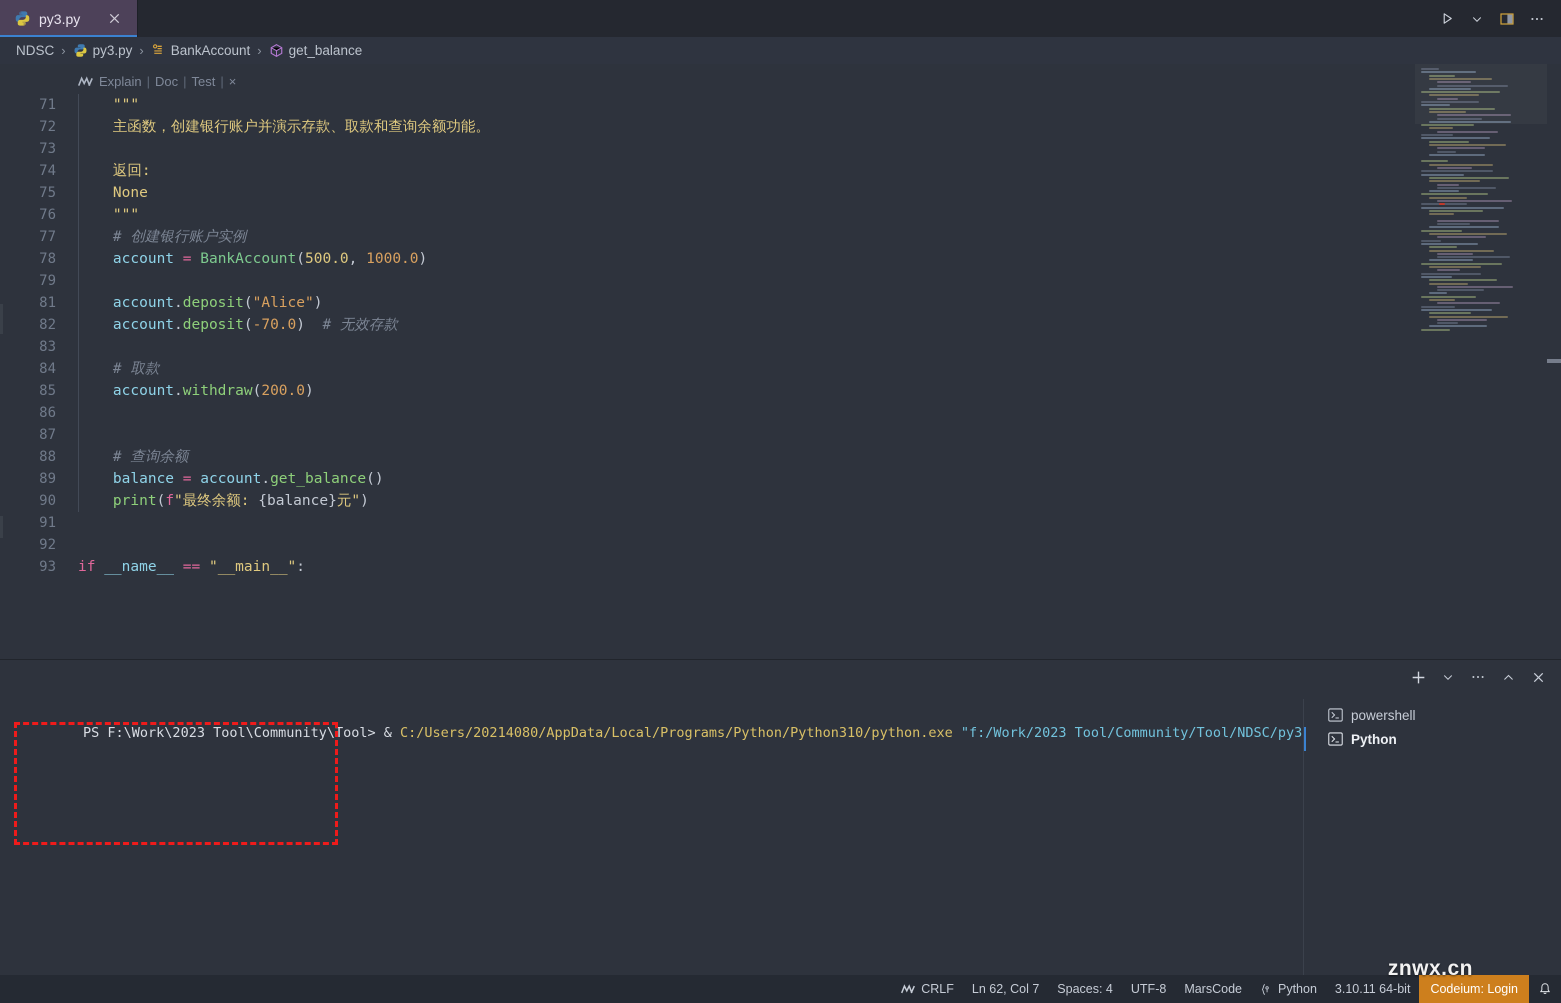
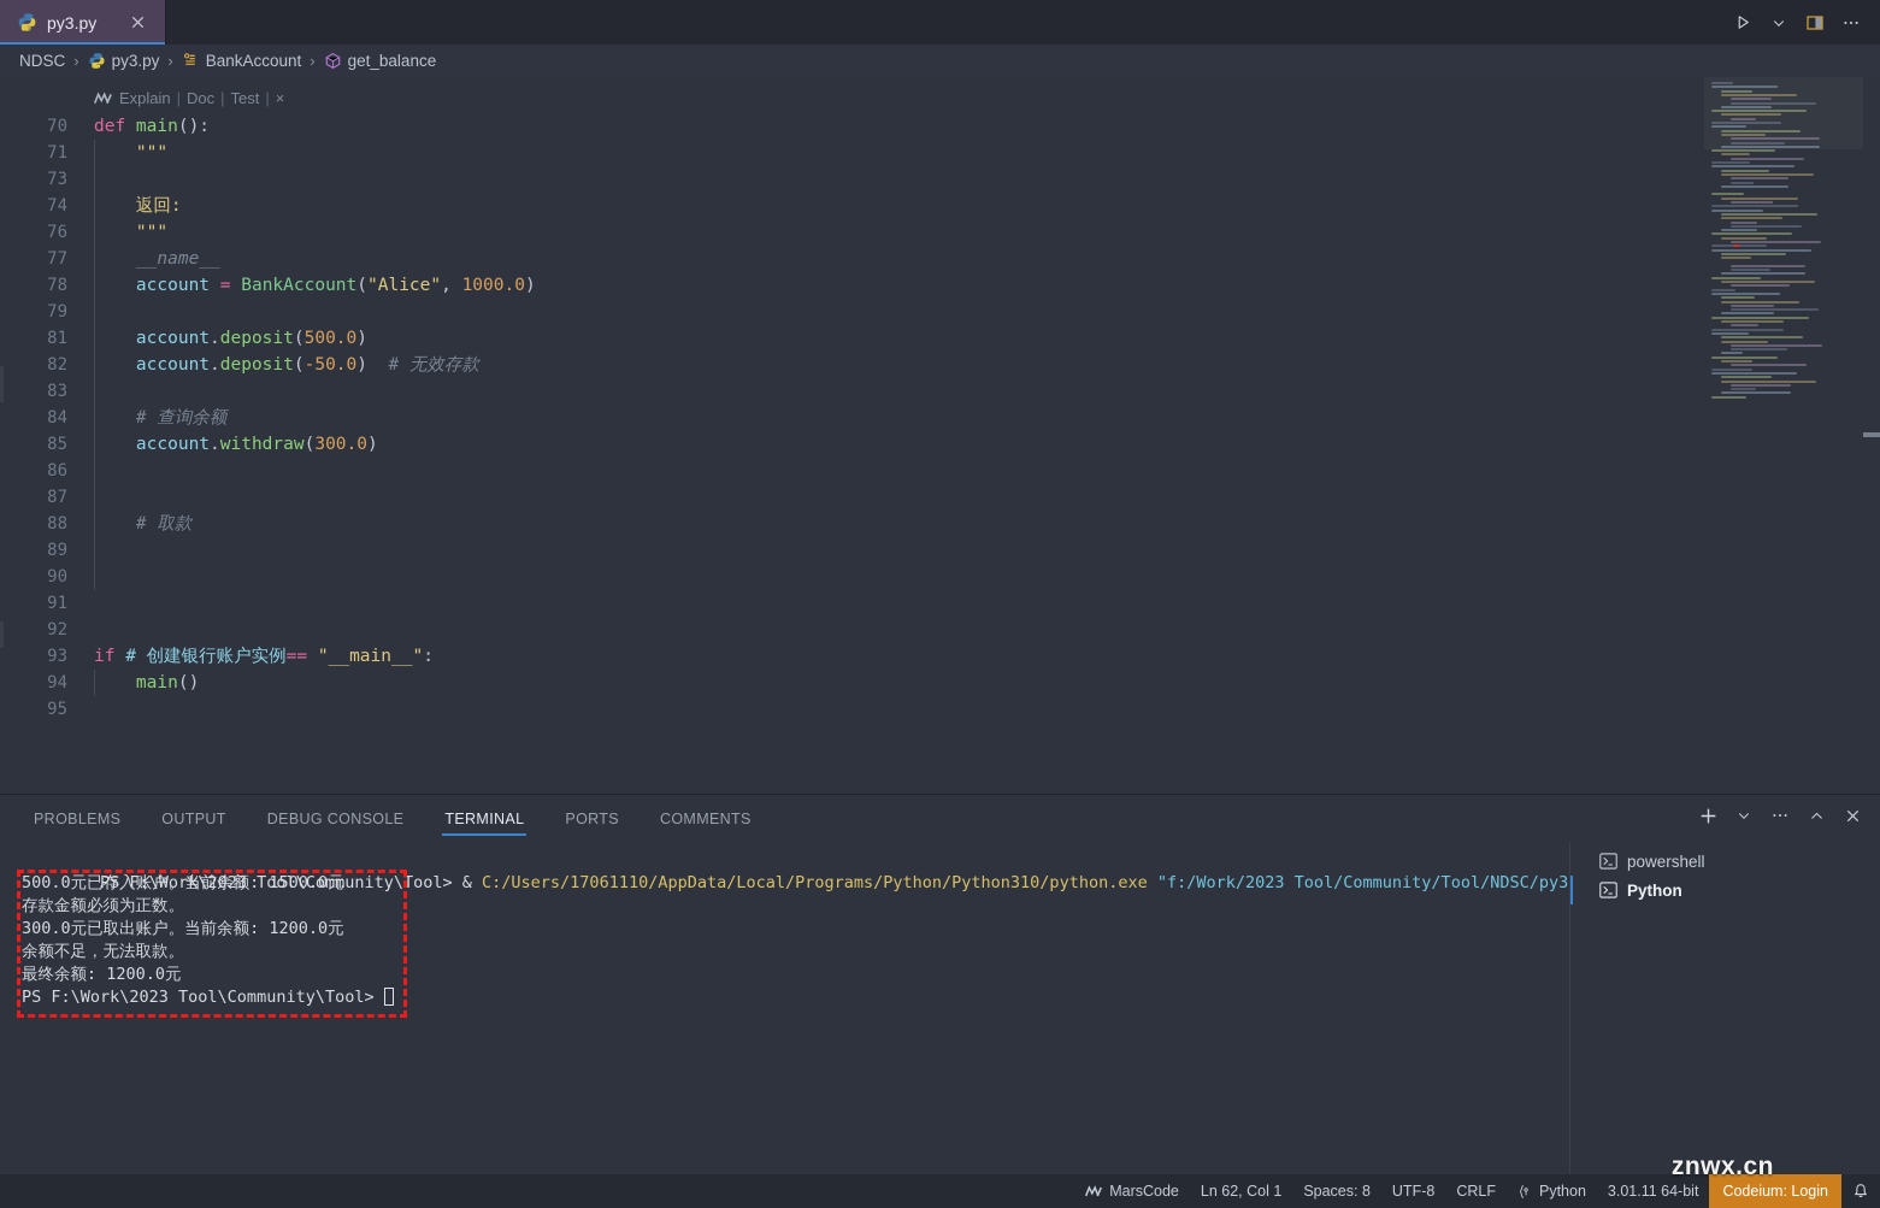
  py3.py
  NDSC
  ›
  py3.py
  ›
  BankAccount
  ›
  get_balance
  Explain
  |
  Doc
  |
  Test
  |
  ×
+ 70
+ def main():
  71
  """
- 72
- 主函数，创建银行账户并演示存款、取款和查询余额功能。
  73
  74
  返回:
- 75
- None
  76
  """
  77
- # 创建银行账户实例
+ __name__
  78
- account = BankAccount(500.0, 1000.0)
+ account = BankAccount("Alice", 1000.0)
  79
  81
- account.deposit("Alice")
+ account.deposit(500.0)
  82
- account.deposit(-70.0) # 无效存款
+ account.deposit(-50.0) # 无效存款
  83
  84
- # 取款
+ # 查询余额
  85
- account.withdraw(200.0)
+ account.withdraw(300.0)
  86
  87
  88
- # 查询余额
+ # 取款
  89
- balance = account.get_balance()
  90
- print(f"最终余额: {balance}元")
  91
  92
  93
- if __name__ == "__main__":
+ if # 创建银行账户实例== "__main__":
+ 94
+ main()
+ 95
+ PROBLEMS
+ OUTPUT
+ DEBUG CONSOLE
+ TERMINAL
+ PORTS
+ COMMENTS
- PS F:\Work\2023 Tool\Community\Tool> & C:/Users/20214080/AppData/Local/Programs/Python/Python310/python.exe "f:/Work/2023 Tool/Community/Tool/NDSC/py3
+ PS F:\Work\2023 Tool\Community\Tool> & C:/Users/17061110/AppData/Local/Programs/Python/Python310/python.exe "f:/Work/2023 Tool/Community/Tool/NDSC/py3
+ 500.0元已存入账户。当前余额: 1500.0元
+ 存款金额必须为正数。
+ 300.0元已取出账户。当前余额: 1200.0元
+ 余额不足，无法取款。
+ 最终余额: 1200.0元
+ PS F:\Work\2023 Tool\Community\Tool>
  powershell
  Python
  znwx.cn
- CRLF
+ MarsCode
- Ln 62, Col 7
+ Ln 62, Col 1
- Spaces: 4
+ Spaces: 8
  UTF-8
- MarsCode
+ CRLF
  Python
- 3.10.11 64-bit
+ 3.01.11 64-bit
  Codeium: Login
